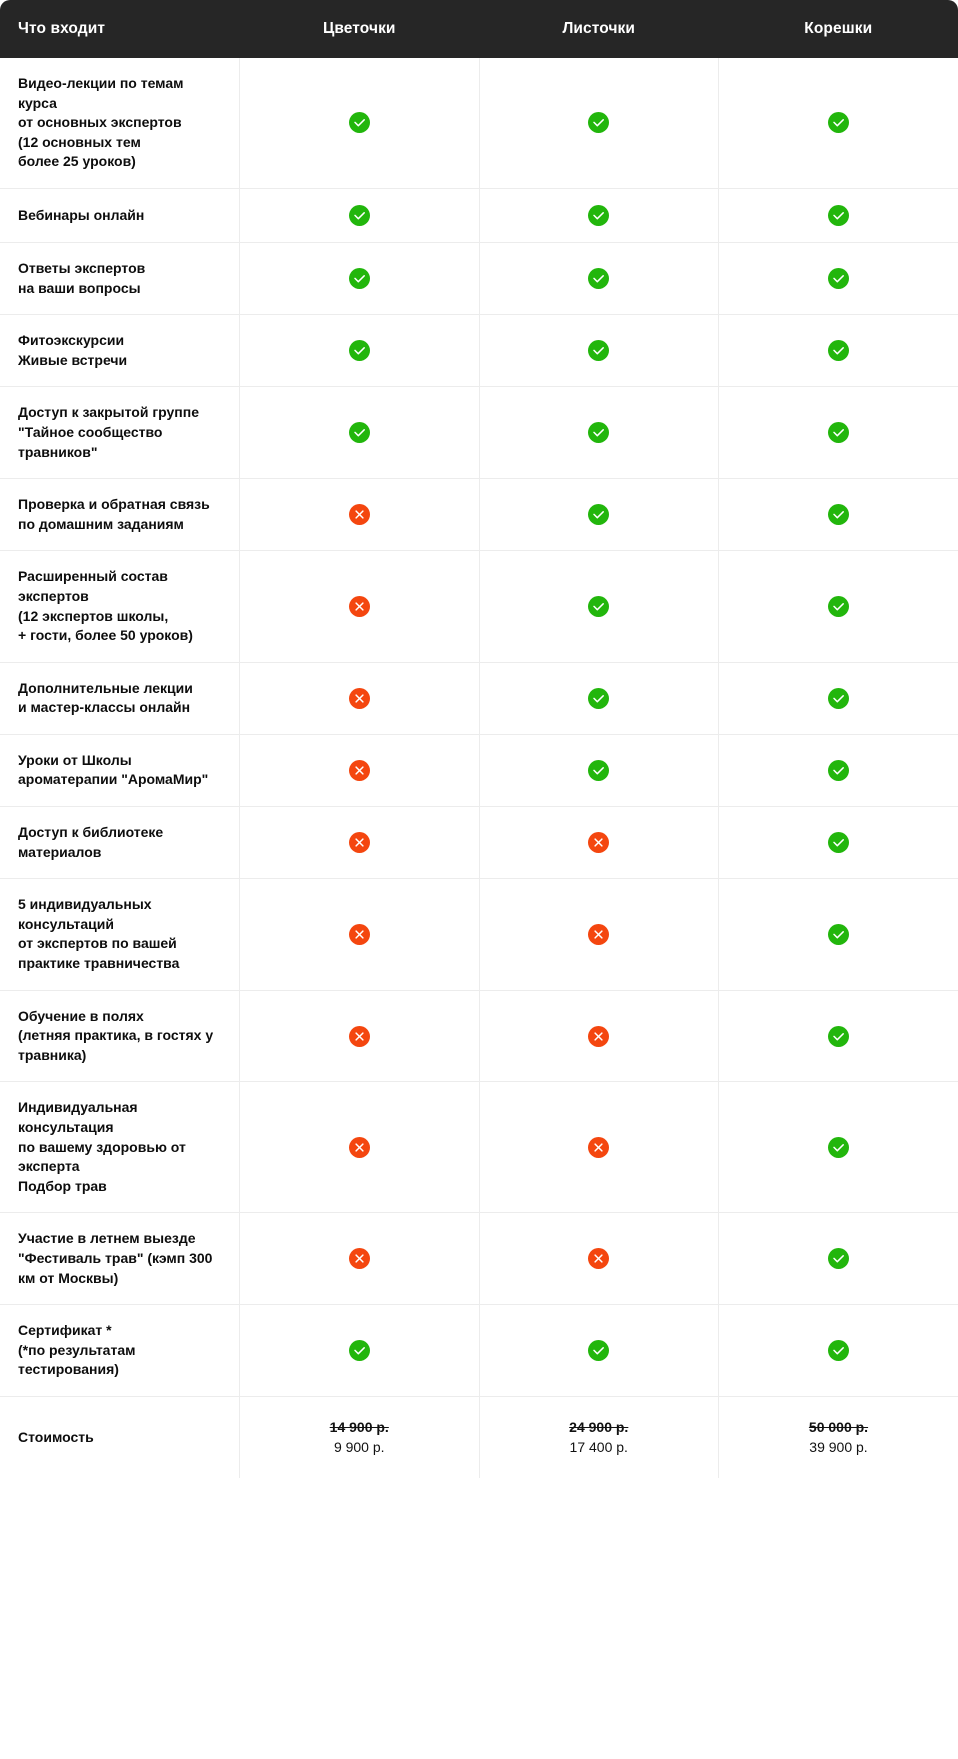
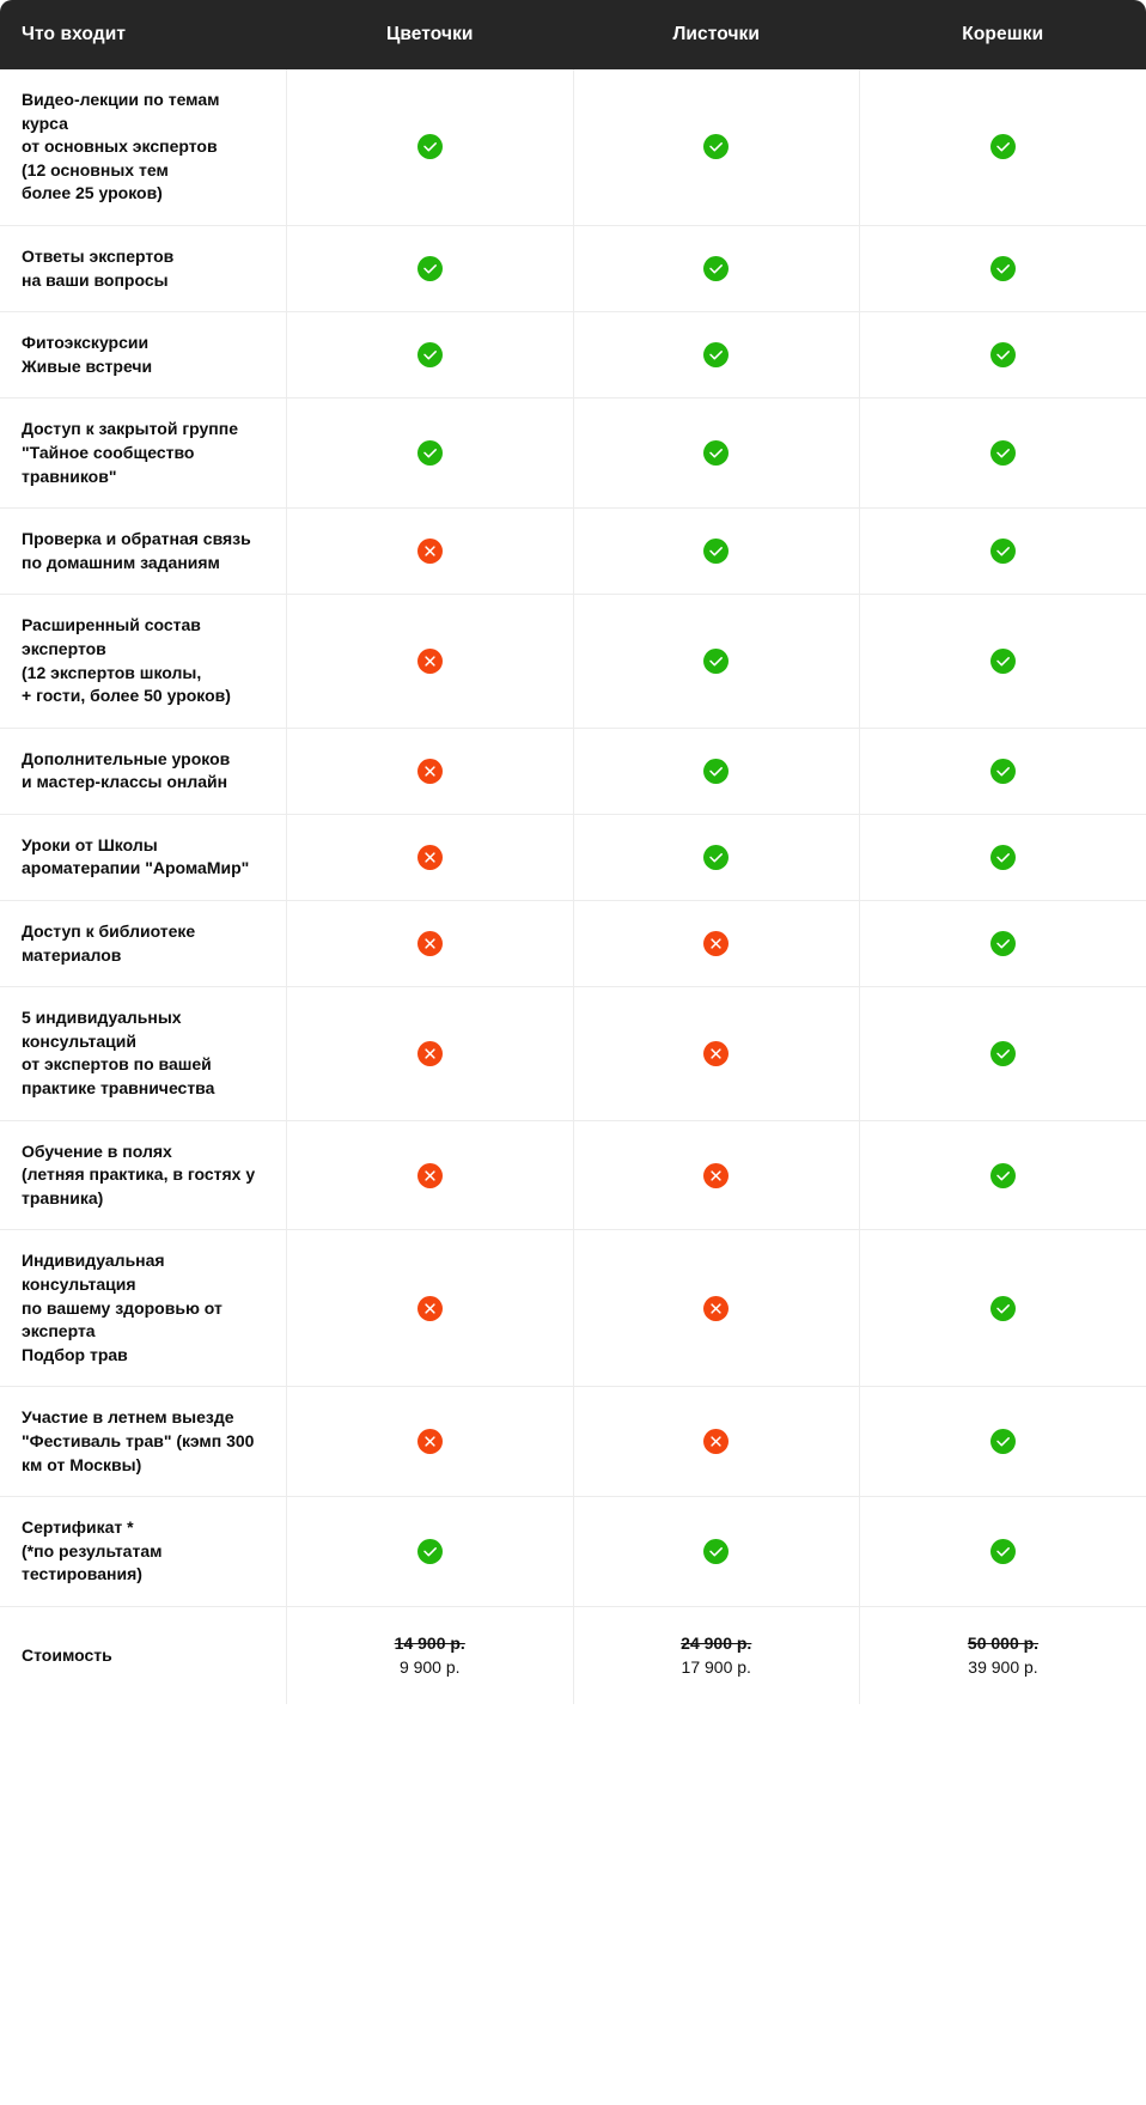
  Что входит	Цветочки	Листочки	Корешки
  Видео-лекции по темам курса от основных экспертов (12 основных тем более 25 уроков)
- Вебинары онлайн
  Ответы экспертов на ваши вопросы
  Фитоэкскурсии Живые встречи
  Доступ к закрытой группе "Тайное сообщество травников"
  Проверка и обратная связь по домашним заданиям
  Расширенный состав экспертов (12 экспертов школы, + гости, более 50 уроков)
- Дополнительные лекции и мастер-классы онлайн
+ Дополнительные уроков и мастер-классы онлайн
  Уроки от Школы ароматерапии "АромаМир"
  Доступ к библиотеке материалов
  5 индивидуальных консультаций от экспертов по вашей практике травничества
  Обучение в полях (летняя практика, в гостях у травника)
  Индивидуальная консультация по вашему здоровью от эксперта Подбор трав
  Участие в летнем выезде "Фестиваль трав" (кэмп 300 км от Москвы)
  Сертификат * (*по результатам тестирования)
- Стоимость	14 900 р.9 900 р.	24 900 р.17 400 р.	50 000 р.39 900 р.
+ Стоимость	14 900 р.9 900 р.	24 900 р.17 900 р.	50 000 р.39 900 р.
